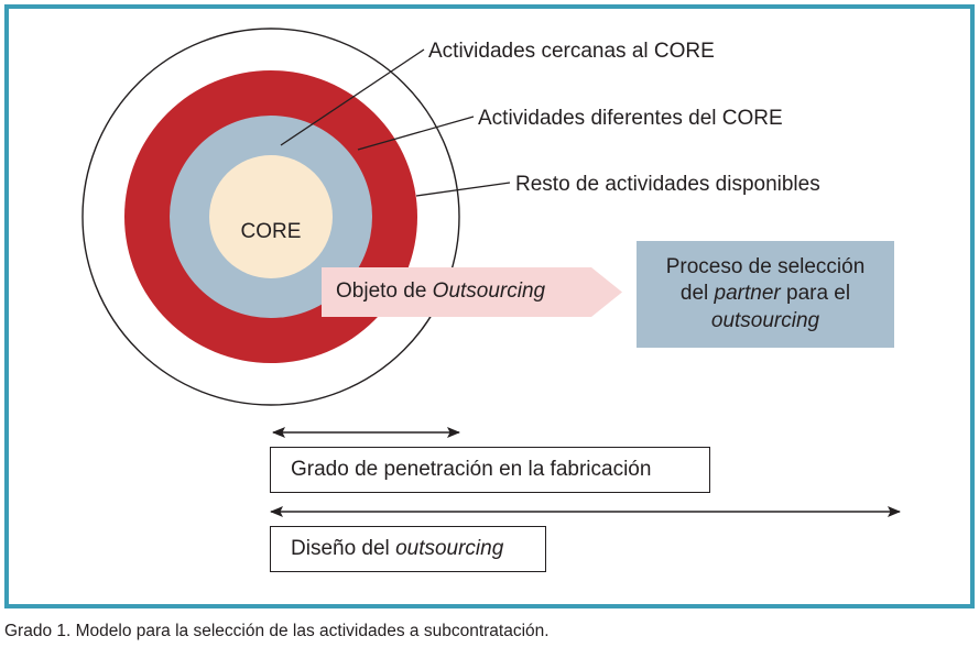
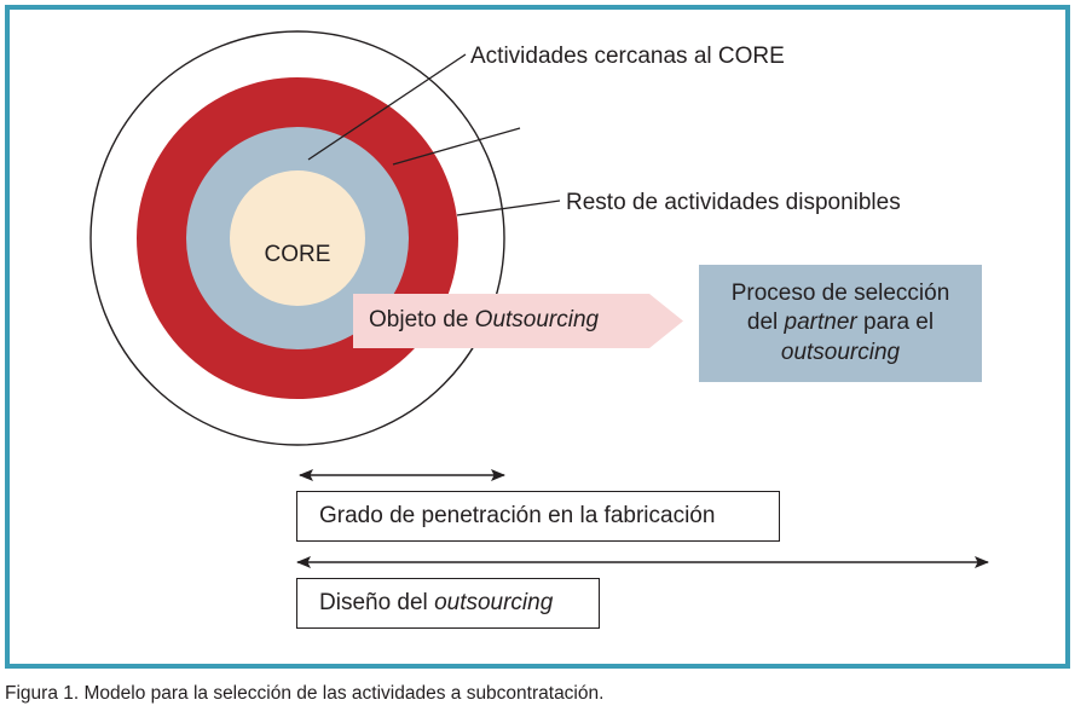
  Actividades cercanas al CORE
- Actividades diferentes del CORE
  Resto de actividades disponibles
  CORE
  Objeto de Outsourcing
  Proceso de selección
  del partner para el
  outsourcing
  Grado de penetración en la fabricación
  Diseño del outsourcing
- Grado 1. Modelo para la selección de las actividades a subcontratación.
+ Figura 1. Modelo para la selección de las actividades a subcontratación.
